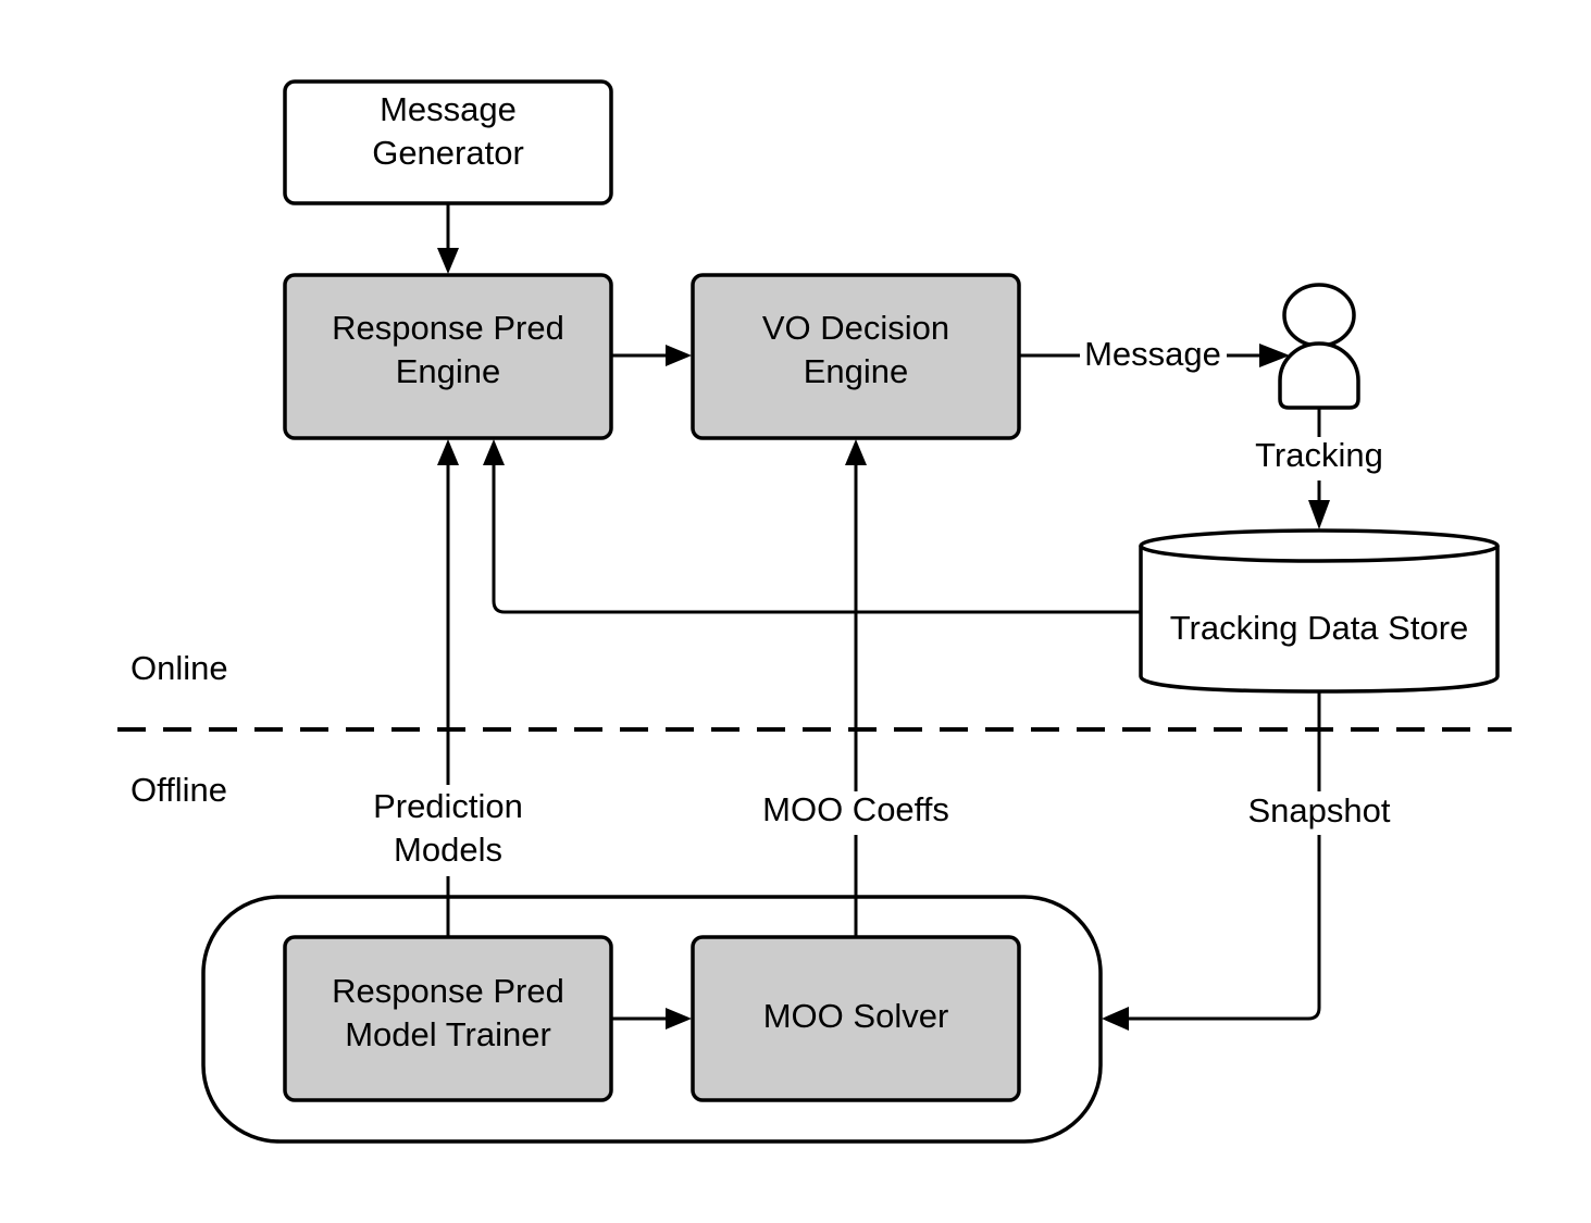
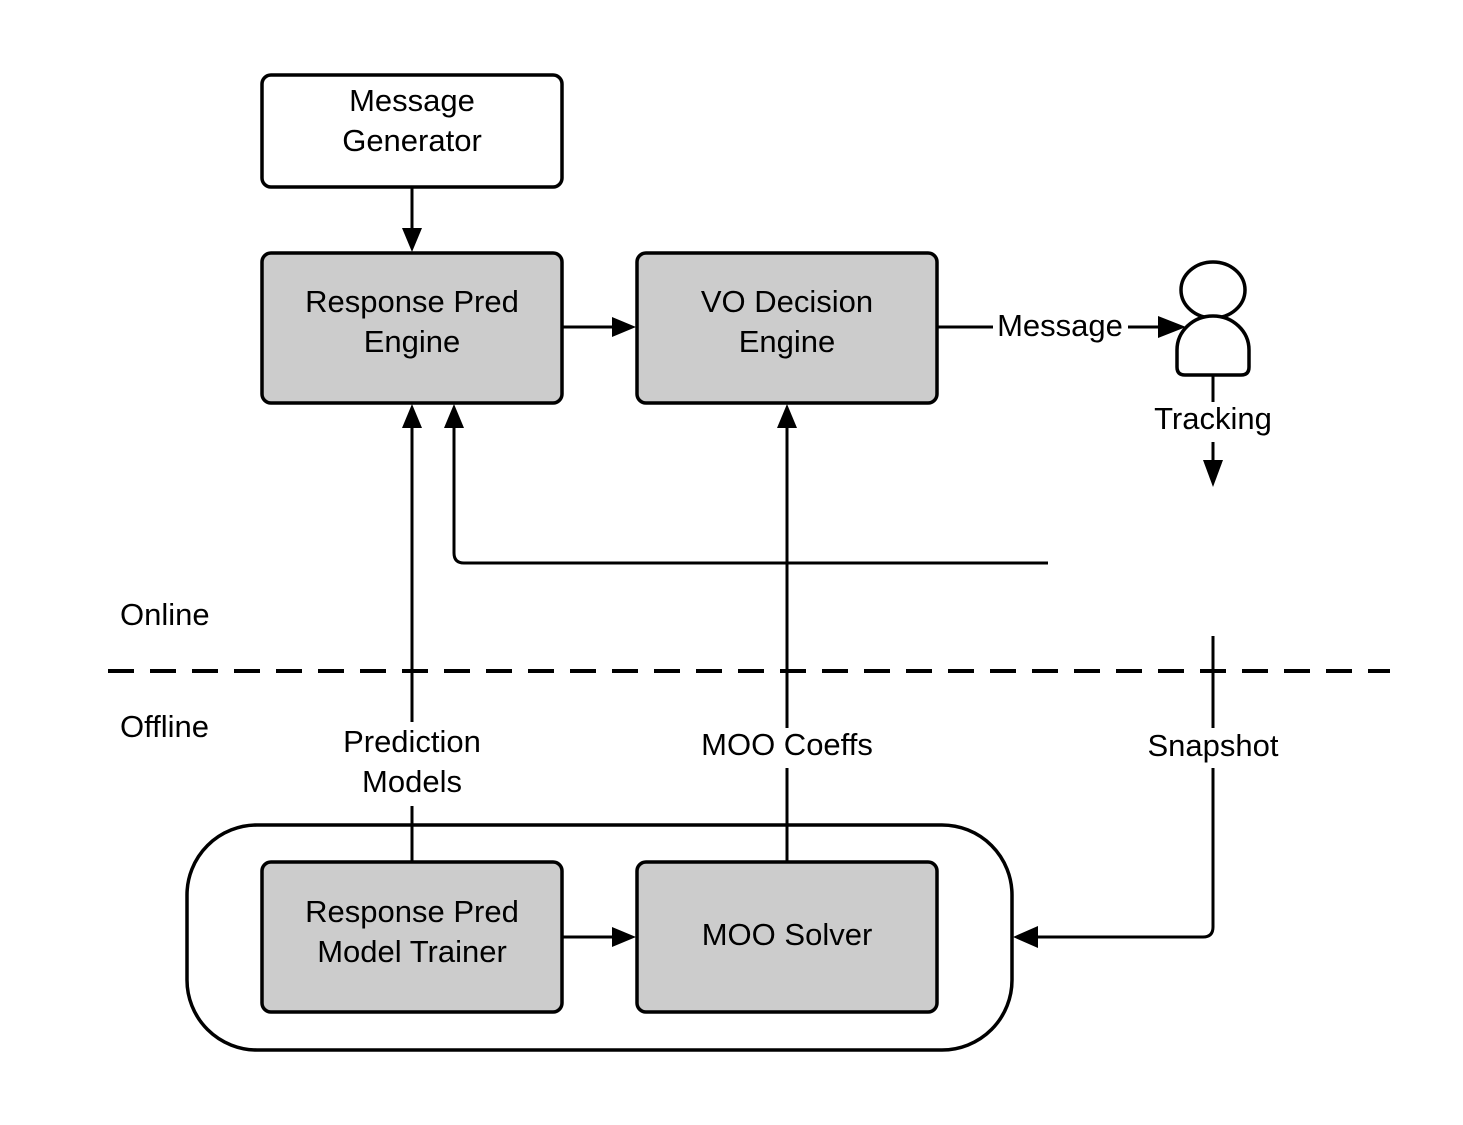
  Online
  Offline
  Message
  Tracking
  Prediction
  Models
  MOO Coeffs
  Snapshot
  Message
  Generator
  Response Pred
  Engine
  VO Decision
  Engine
- Tracking Data Store
  Response Pred
  Model Trainer
  MOO Solver
